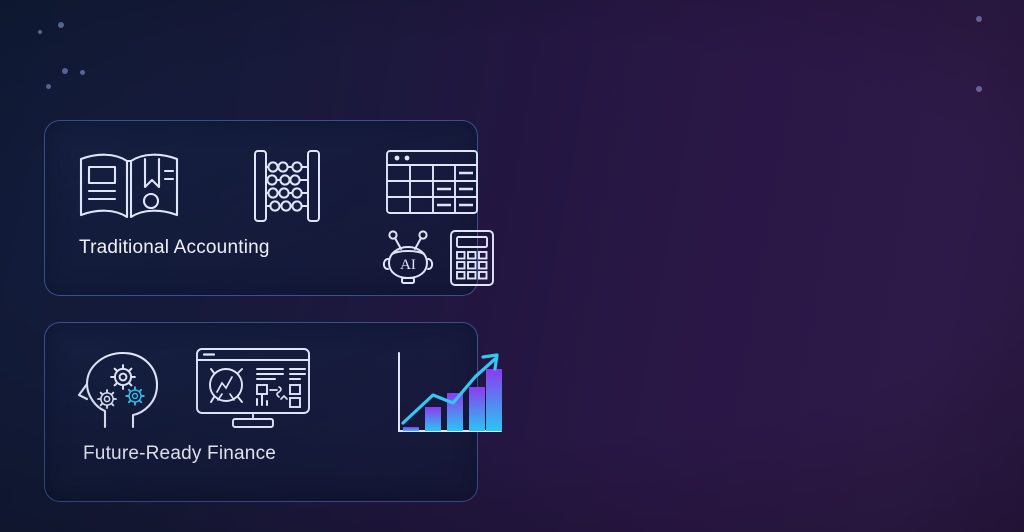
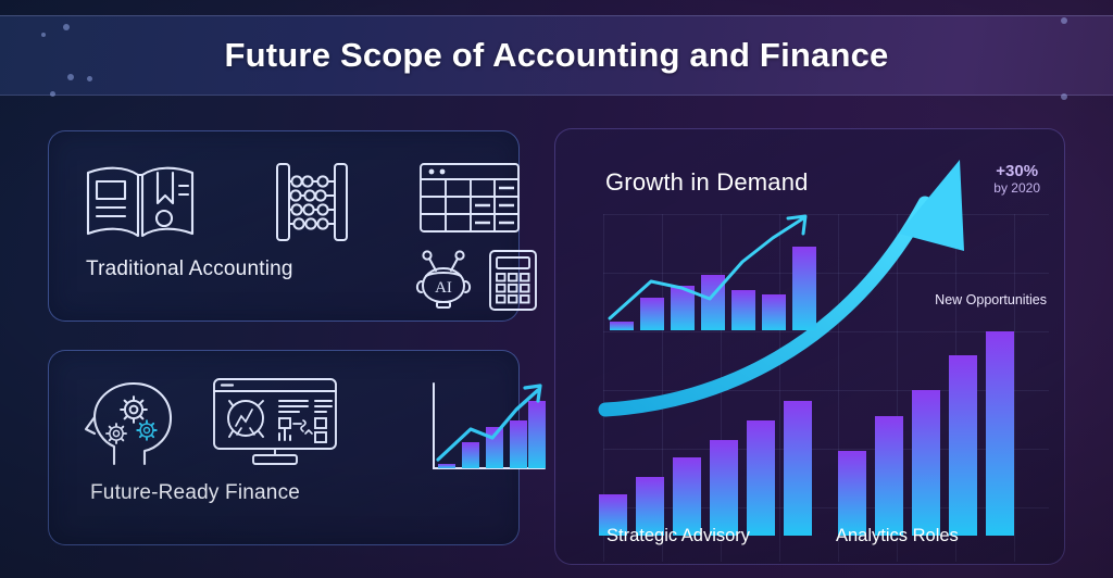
+ Future Scope of Accounting and Finance
+ Growth in Demand
+ +30%
+ by 2020
+ New Opportunities
+ Strategic Advisory
+ Analytics Roles
